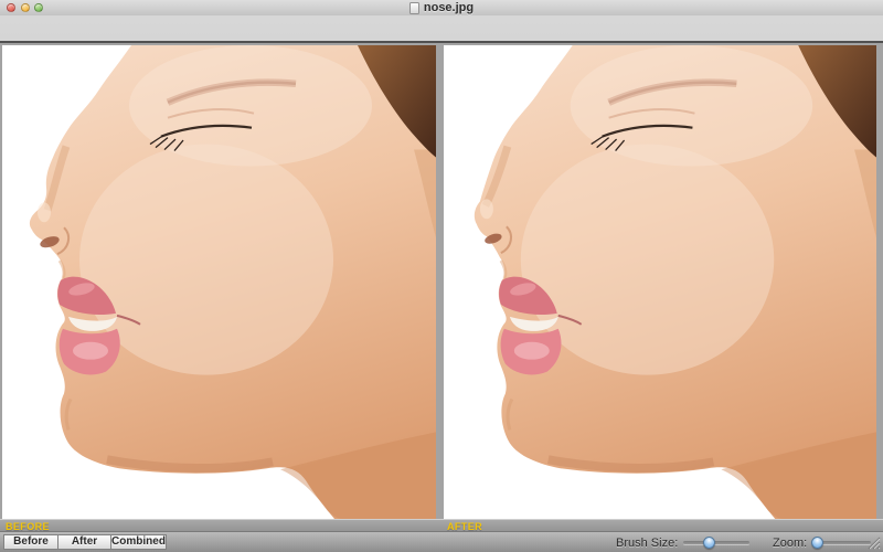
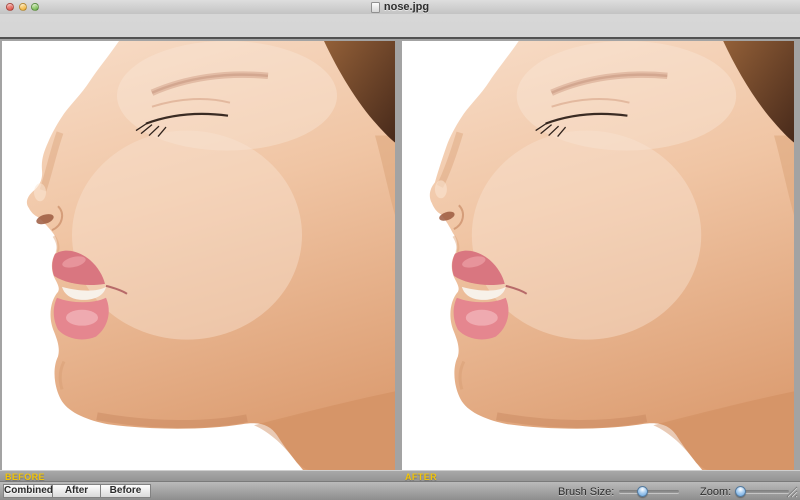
  nose.jpg
  BEFORE
  AFTER
- Before
+ Combined
  After
- Combined
+ Before
  Brush Size:
  Zoom:
